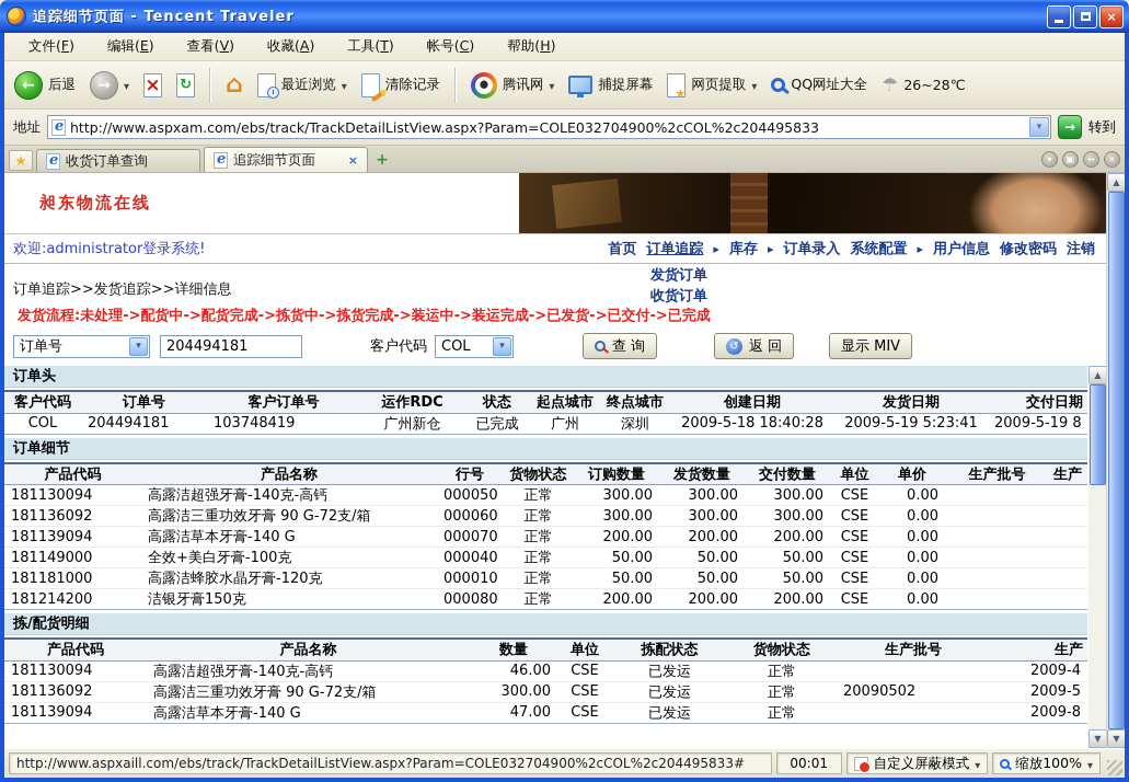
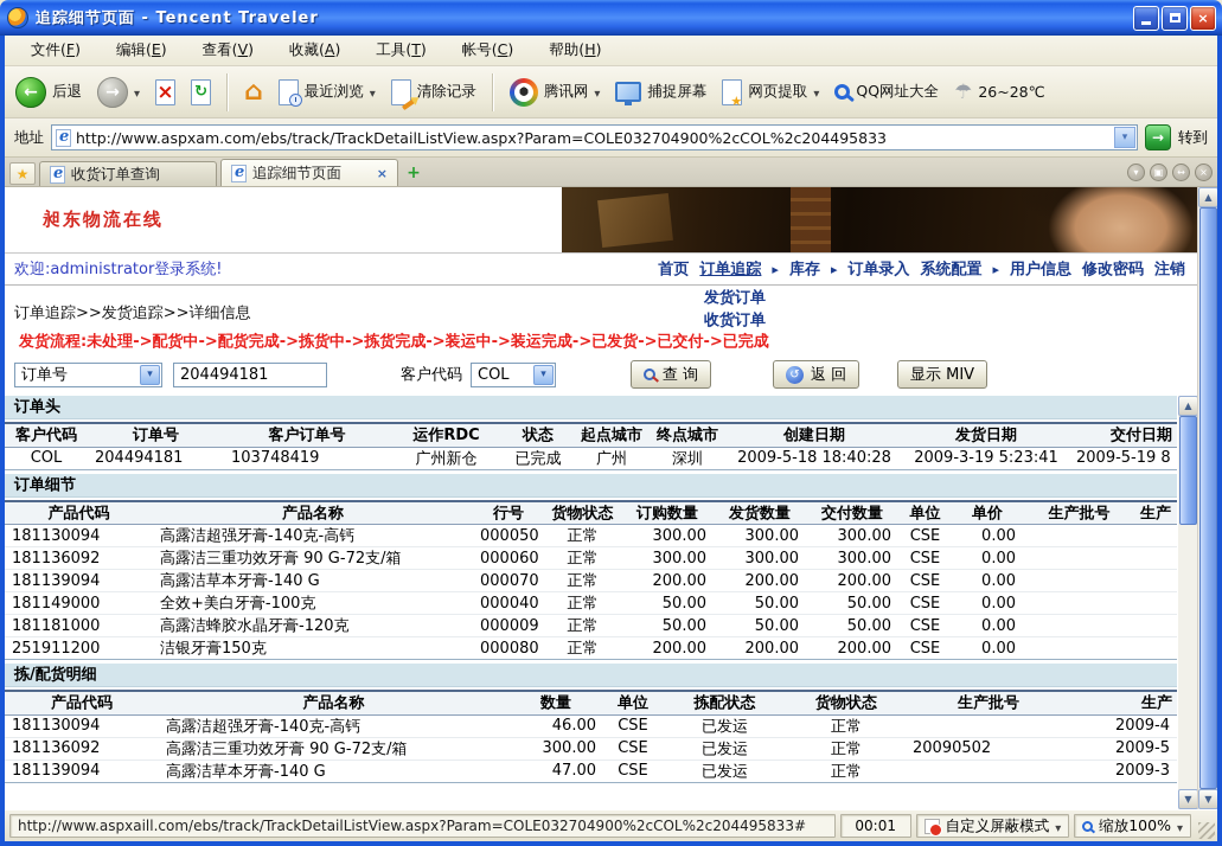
  追踪细节页面 - Tencent Traveler
  ×
  文件(F)
  编辑(E)
  查看(V)
  收藏(A)
  工具(T)
  帐号(C)
  帮助(H)
  后退
  最近浏览
  清除记录
  腾讯网
  捕捉屏幕
  网页提取
  QQ网址大全
  26~28℃
  地址
  http://www.aspxam.com/ebs/track/TrackDetailListView.aspx?Param=COLE032704900%2cCOL%2c204495833
  转到
  收货订单查询
  追踪细节页面
  ×
  +
  ▾
  ▣
  ↔
  ×
  昶东物流在线
  欢迎:administrator登录系统!
  首页
  订单追踪
  库存
  订单录入
  系统配置
  用户信息
  修改密码
  注销
  发货订单
  收货订单
  订单追踪>>发货追踪>>详细信息
  发货流程:未处理->配货中->配货完成->拣货中->拣货完成->装运中->装运完成->已发货->已交付->已完成
  订单号
  204494181
  客户代码
  COL
  查 询
  返 回
  显示 MIV
  订单头
  客户代码	订单号	客户订单号	运作RDC	状态	起点城市	终点城市	创建日期	发货日期	交付日期
- COL	204494181	103748419	广州新仓	已完成	广州	深圳	2009-5-18 18:40:28	2009-5-19 5:23:41	2009-5-19 8
+ COL	204494181	103748419	广州新仓	已完成	广州	深圳	2009-5-18 18:40:28	2009-3-19 5:23:41	2009-5-19 8
  订单细节
  产品代码	产品名称	行号	货物状态	订购数量	发货数量	交付数量	单位	单价	生产批号	生产
  181130094	高露洁超强牙膏-140克-高钙	000050	正常	300.00	300.00	300.00	CSE	0.00
  181136092	高露洁三重功效牙膏 90 G-72支/箱	000060	正常	300.00	300.00	300.00	CSE	0.00
  181139094	高露洁草本牙膏-140 G	000070	正常	200.00	200.00	200.00	CSE	0.00
  181149000	全效+美白牙膏-100克	000040	正常	50.00	50.00	50.00	CSE	0.00
- 181181000	高露洁蜂胶水晶牙膏-120克	000010	正常	50.00	50.00	50.00	CSE	0.00
+ 181181000	高露洁蜂胶水晶牙膏-120克	000009	正常	50.00	50.00	50.00	CSE	0.00
- 181214200	洁银牙膏150克	000080	正常	200.00	200.00	200.00	CSE	0.00
+ 251911200	洁银牙膏150克	000080	正常	200.00	200.00	200.00	CSE	0.00
  拣/配货明细
  产品代码	产品名称	数量	单位	拣配状态	货物状态	生产批号	生产
  181130094	高露洁超强牙膏-140克-高钙	46.00	CSE	已发运	正常		2009-4
  181136092	高露洁三重功效牙膏 90 G-72支/箱	300.00	CSE	已发运	正常	20090502	2009-5
- 181139094	高露洁草本牙膏-140 G	47.00	CSE	已发运	正常		2009-8
+ 181139094	高露洁草本牙膏-140 G	47.00	CSE	已发运	正常		2009-3
  http://www.aspxaill.com/ebs/track/TrackDetailListView.aspx?Param=COLE032704900%2cCOL%2c204495833#
  00:01
  自定义屏蔽模式
  缩放100%
